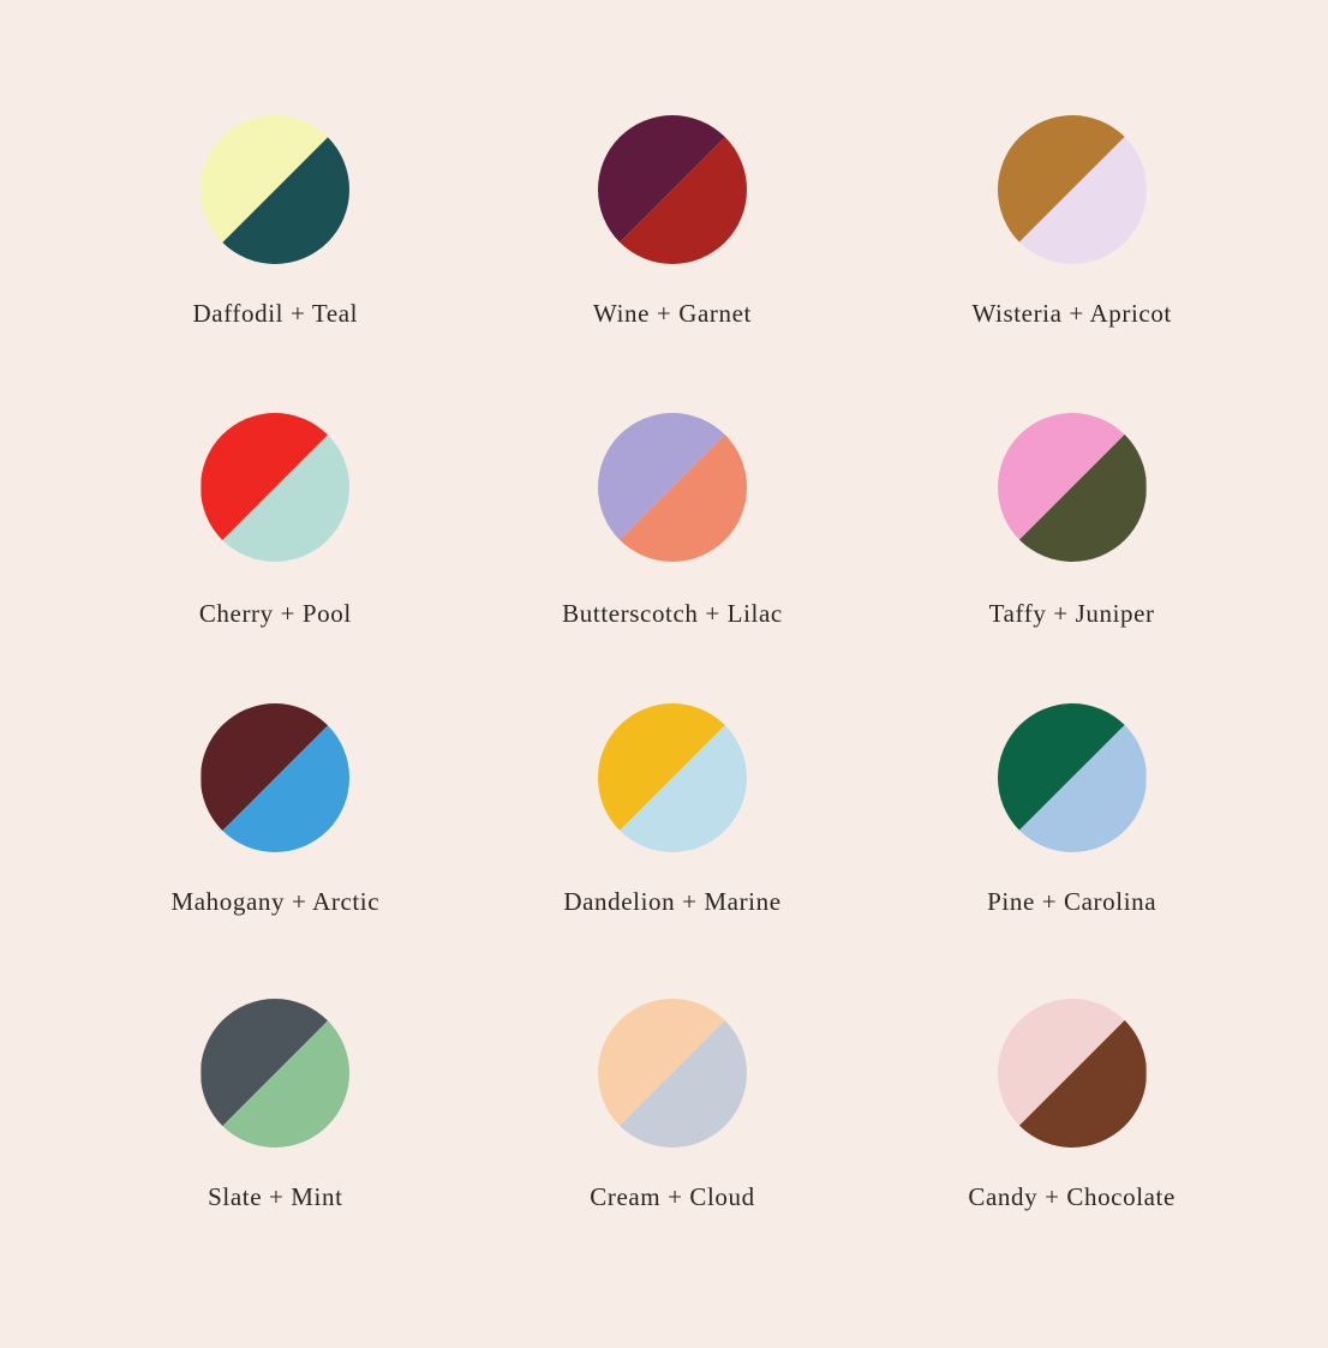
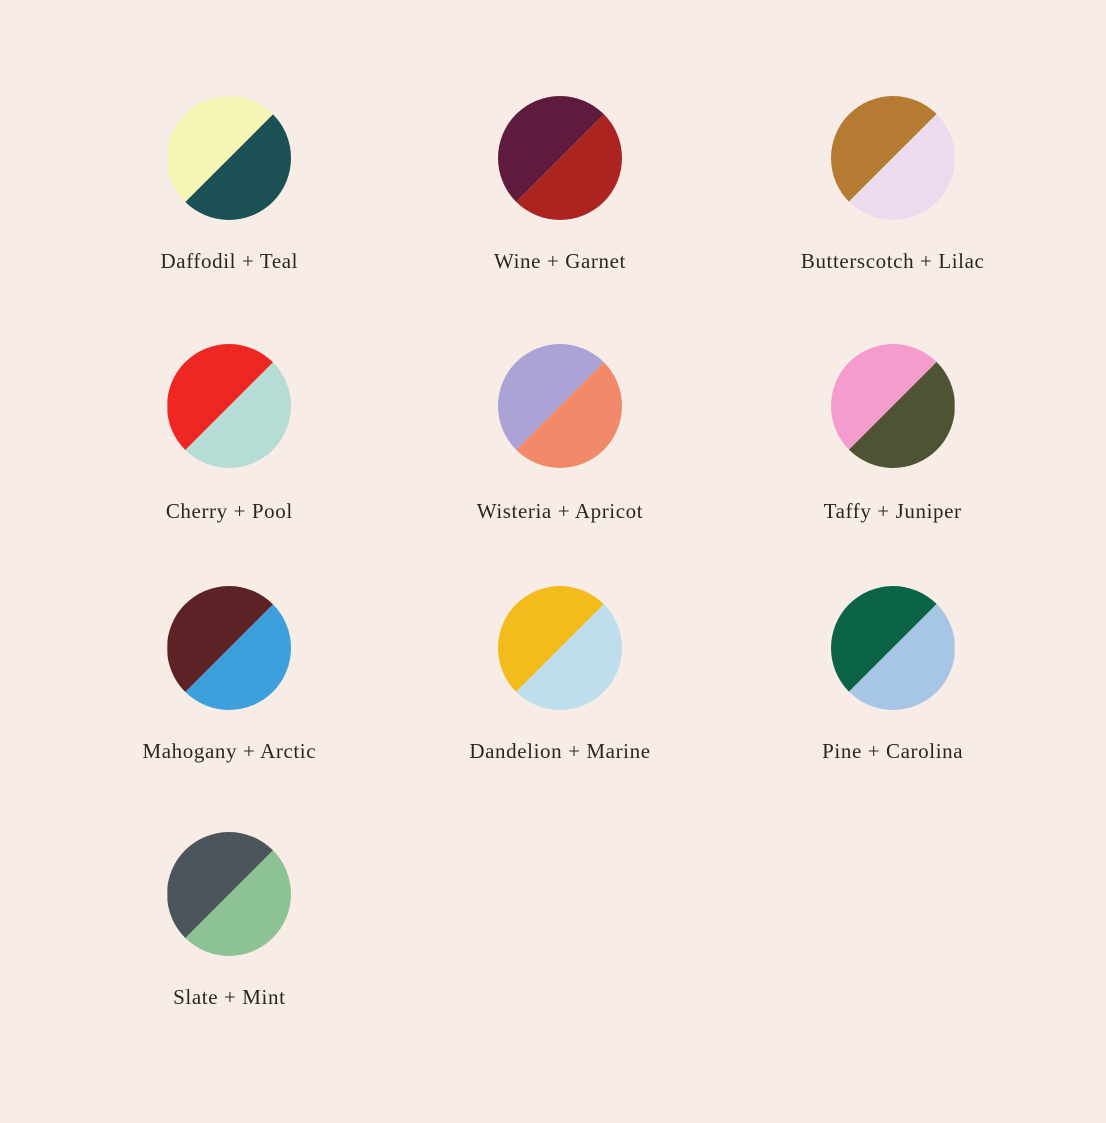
  Daffodil + Teal
  Wine + Garnet
- Wisteria + Apricot
+ Butterscotch + Lilac
  Cherry + Pool
- Butterscotch + Lilac
+ Wisteria + Apricot
  Taffy + Juniper
  Mahogany + Arctic
  Dandelion + Marine
  Pine + Carolina
  Slate + Mint
- Cream + Cloud
- Candy + Chocolate
